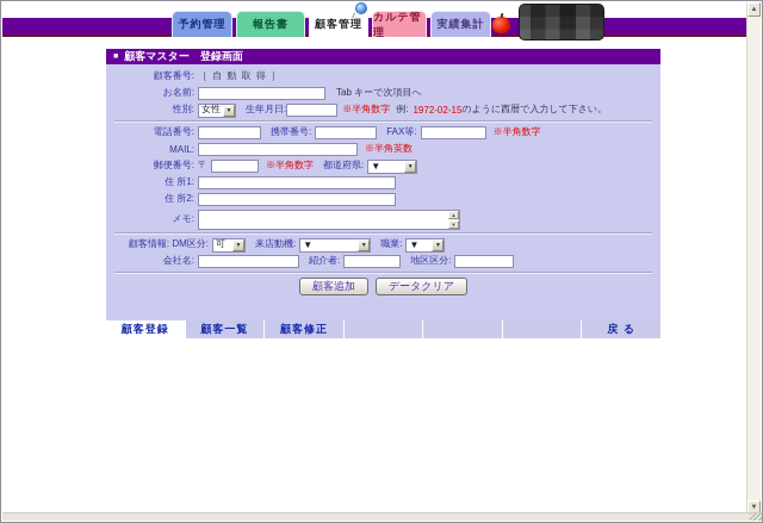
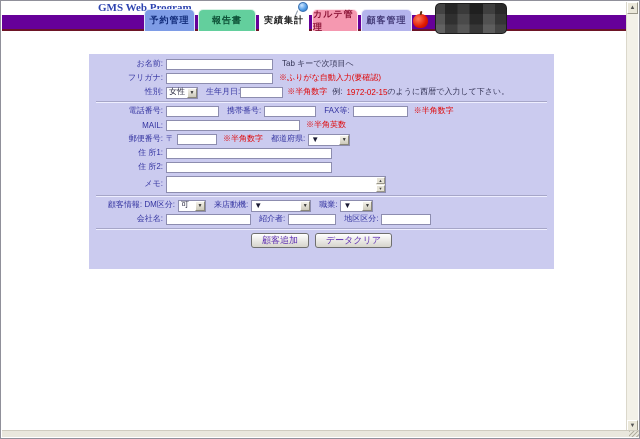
+ GMS Web Program
  予約管理
  報告書
- 顧客管理
+ 実績集計
  カルテ管理
- 実績集計
+ 顧客管理
- 顧客マスター 登録画面
- 顧客番号:
- ［ 自 動 取 得 ］
  お名前:
  Tab キーで次項目へ
+ フリガナ:
+ ※ふりがな自動入力(要確認)
  性別:
  女性
  生年月日:
  ※半角数字
  例:
  1972-02-15
  のように西暦で入力して下さい。
  電話番号:
  携帯番号:
  FAX等:
  ※半角数字
  MAIL:
  ※半角英数
  郵便番号:
  〒
  ※半角数字
  都道府県:
  ▼
  住 所1:
  住 所2:
  メモ:
  顧客情報: DM区分:
  可
  来店動機:
  ▼
  職業:
  ▼
  会社名:
  紹介者:
  地区区分:
  顧客追加
  データクリア
- 顧客登録
- 顧客一覧
- 顧客修正
- 戻 る
